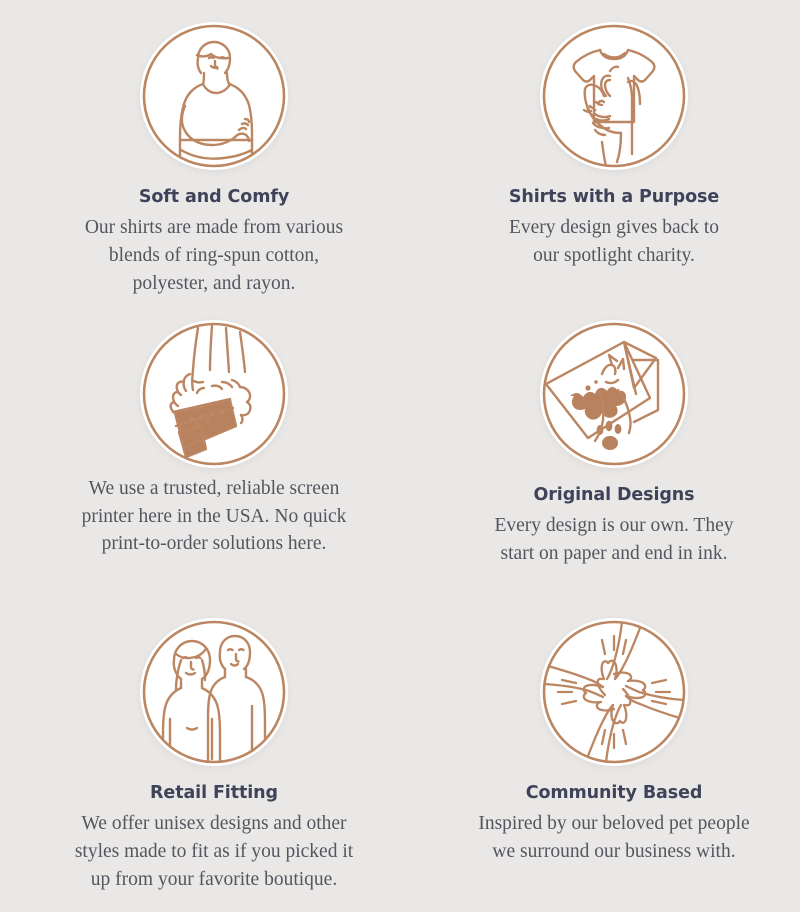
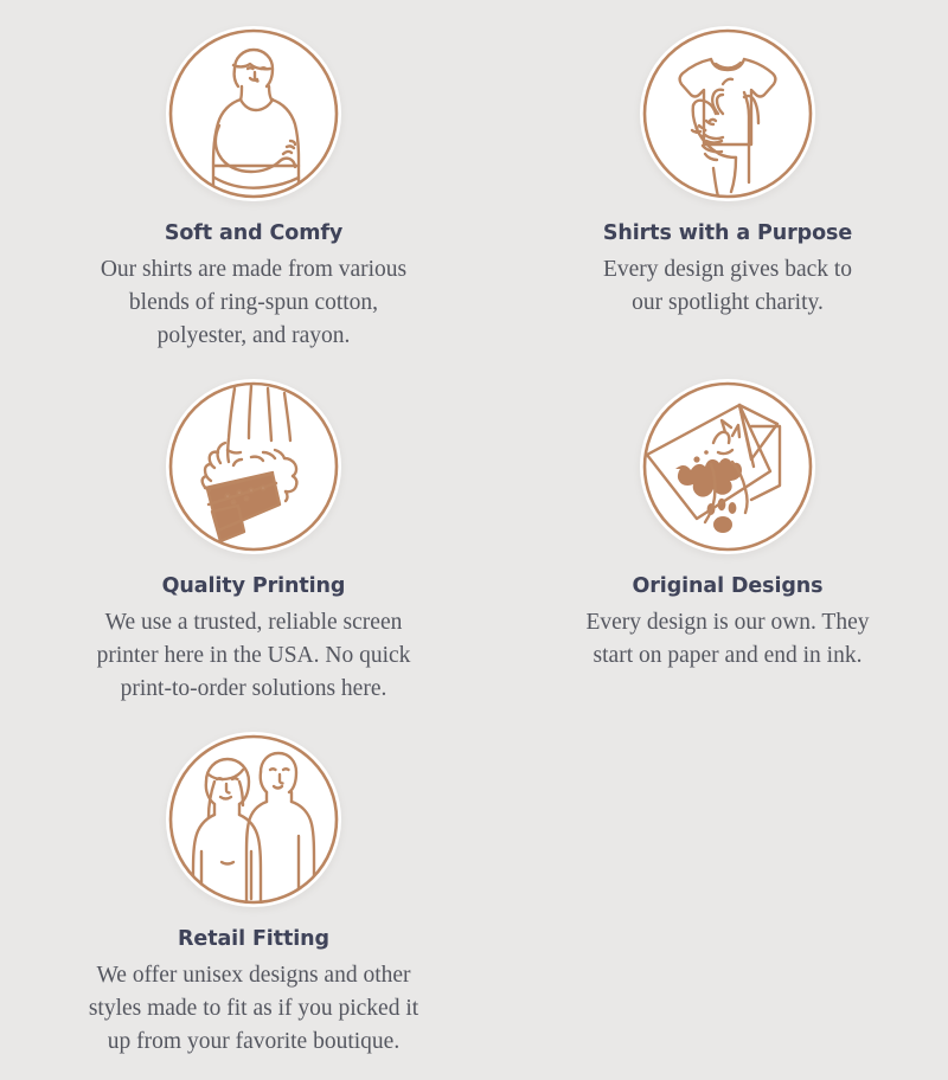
  Soft and Comfy
  Our shirts are made from various
  blends of ring-spun cotton,
  polyester, and rayon.
  Shirts with a Purpose
  Every design gives back to
  our spotlight charity.
+ Quality Printing
  We use a trusted, reliable screen
  printer here in the USA. No quick
  print-to-order solutions here.
  Original Designs
  Every design is our own. They
  start on paper and end in ink.
  Retail Fitting
  We offer unisex designs and other
  styles made to fit as if you picked it
  up from your favorite boutique.
- Community Based
- Inspired by our beloved pet people
- we surround our business with.
